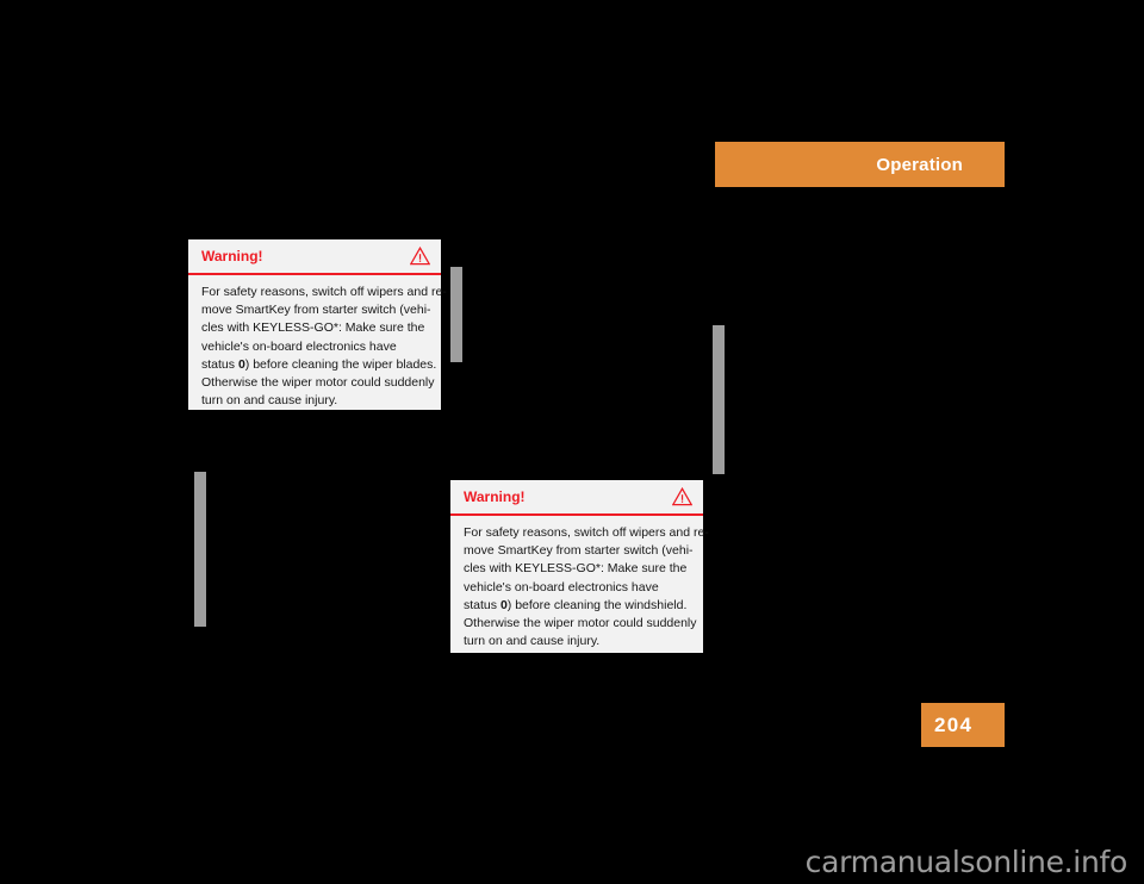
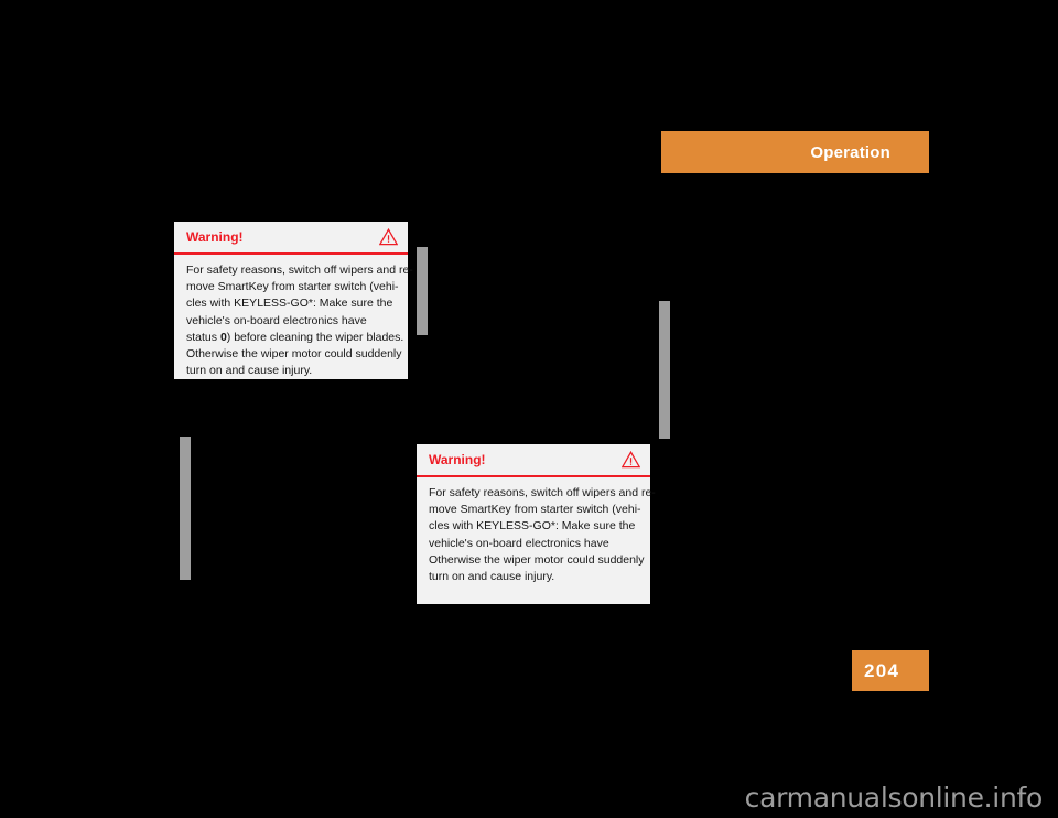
  Operation
  Warning!
  For safety reasons, switch off wipers and re-
  move SmartKey from starter switch (vehi-
  cles with KEYLESS-GO*: Make sure the
  vehicle's on-board electronics have
  status 0) before cleaning the wiper blades.
  Otherwise the wiper motor could suddenly
  turn on and cause injury.
  Warning!
  For safety reasons, switch off wipers and re-
  move SmartKey from starter switch (vehi-
  cles with KEYLESS-GO*: Make sure the
  vehicle's on-board electronics have
- status 0) before cleaning the windshield.
  Otherwise the wiper motor could suddenly
  turn on and cause injury.
  204
  carmanualsonline.info
